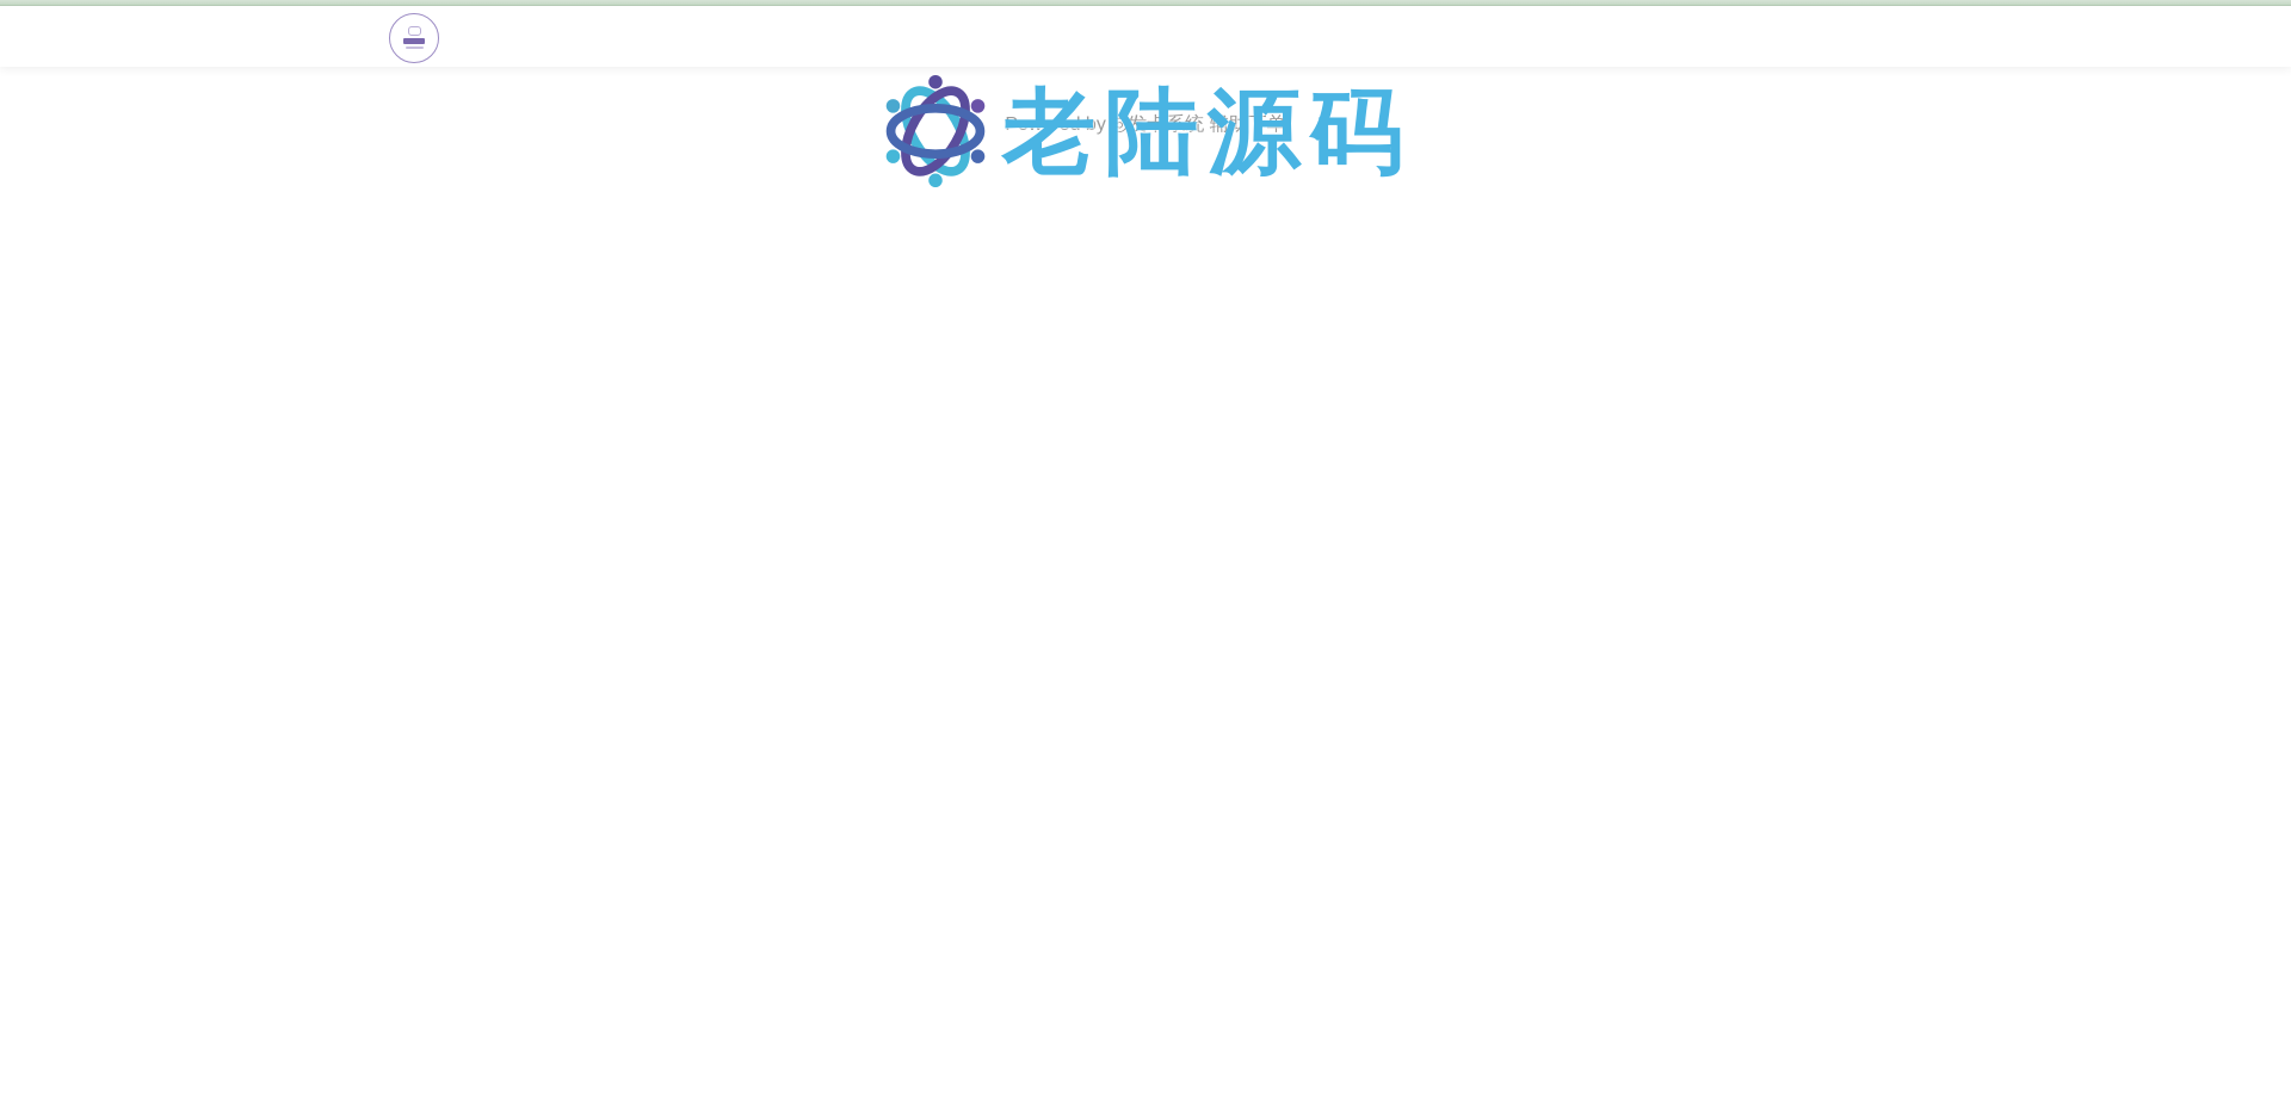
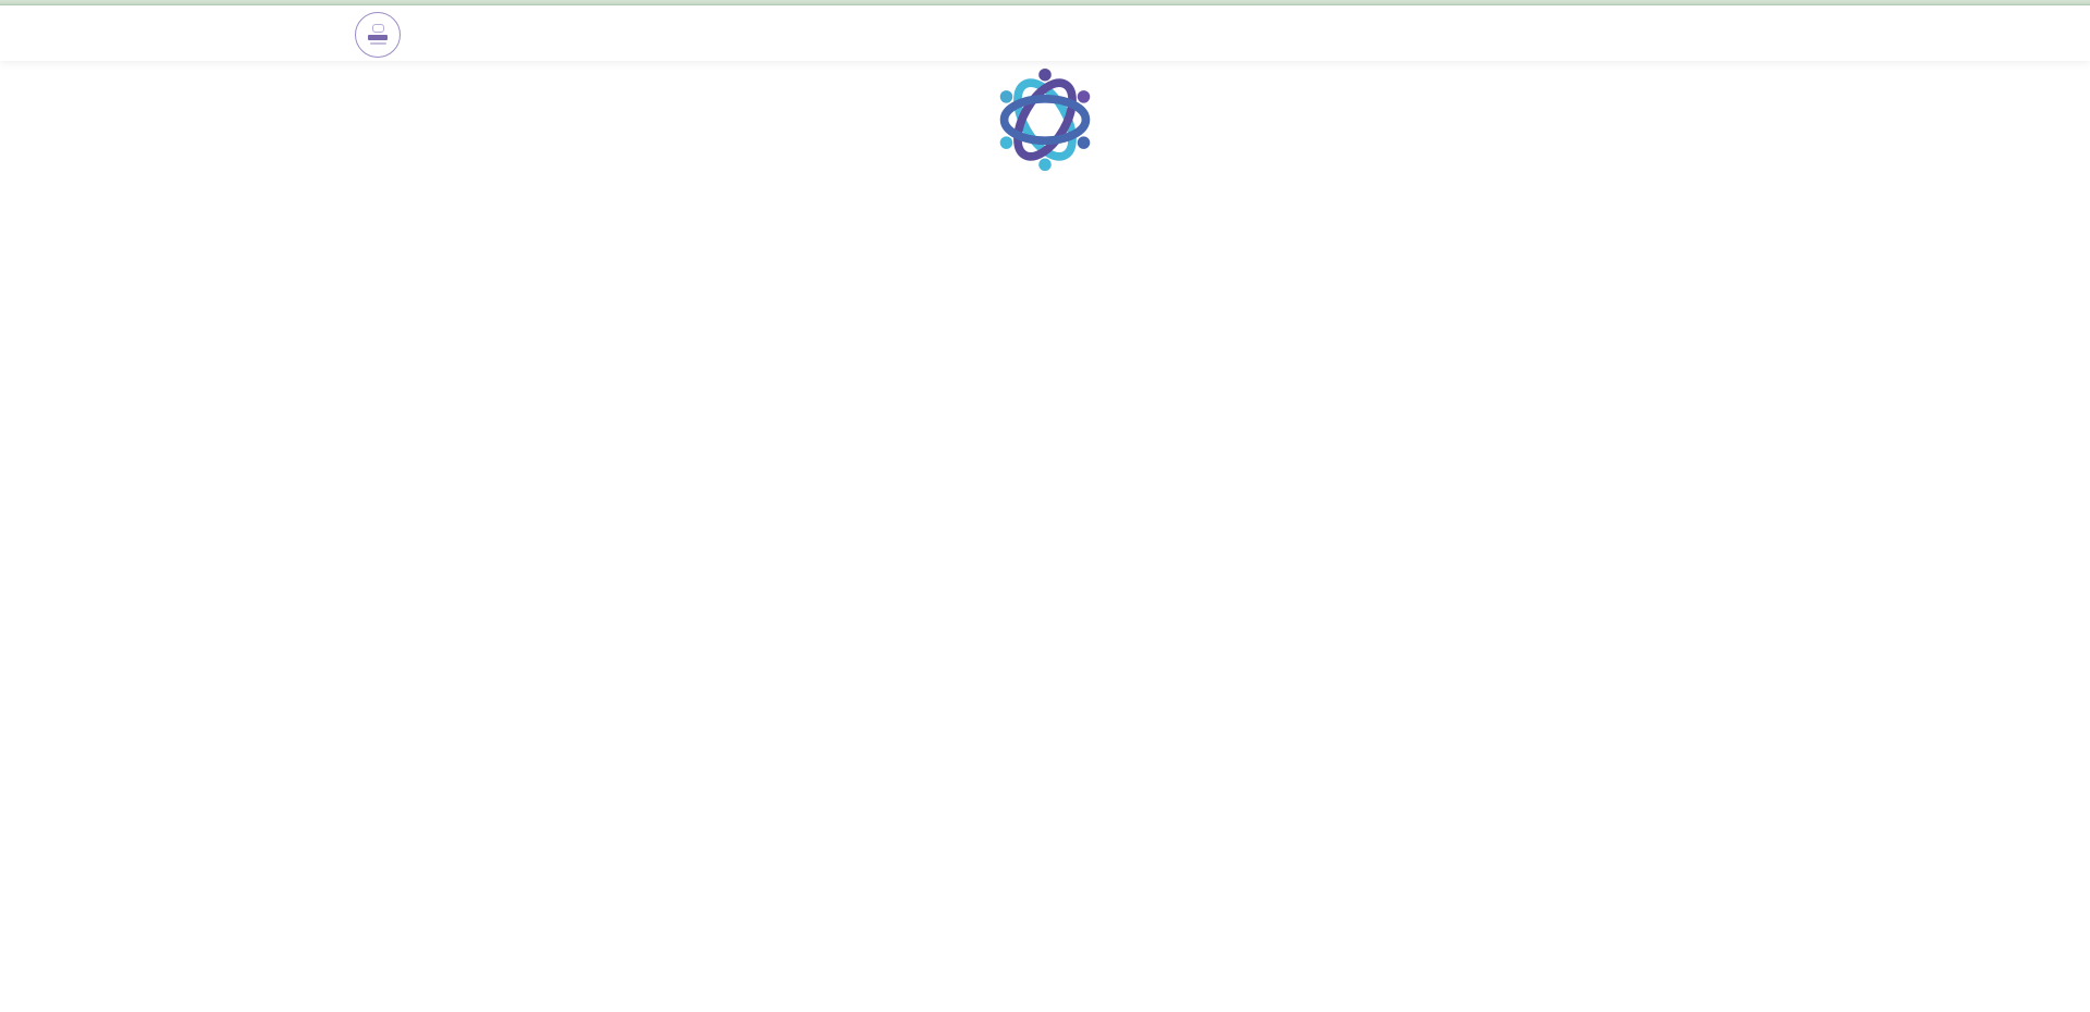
- Powered by ◎发卡系统 辅助下单
- 老陆源码
